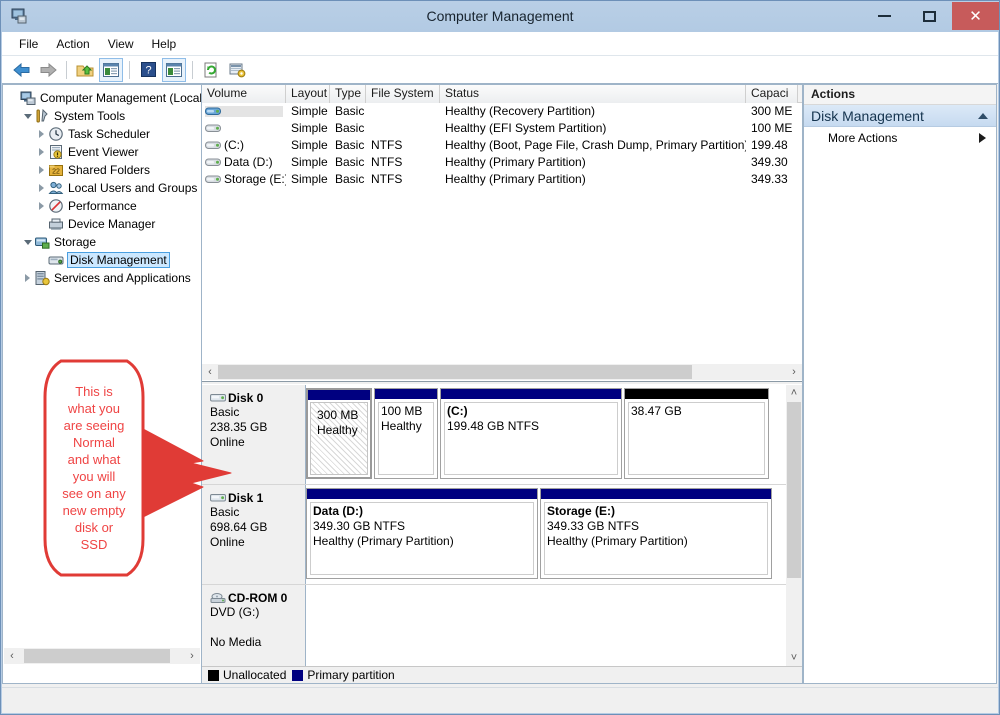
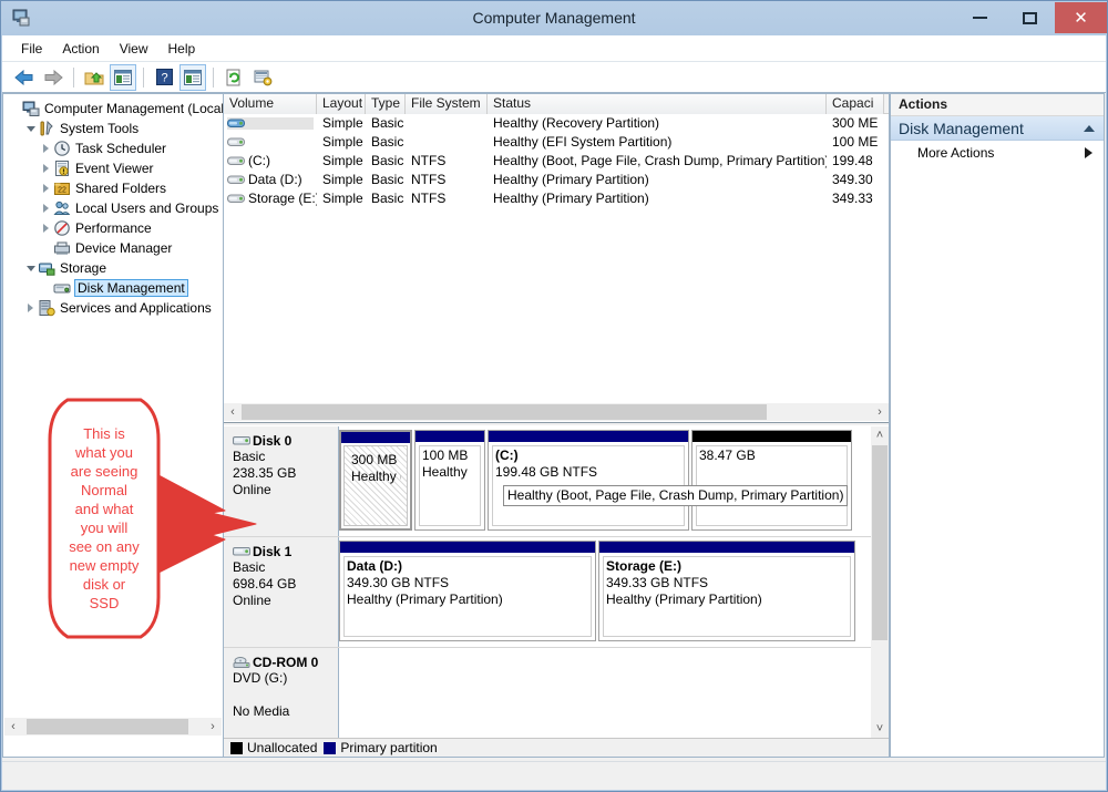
  Computer Management
  ✕
  File
  Action
  View
  Help
  ?
  Computer Management (Loca
  System Tools
  Task Scheduler
  Event Viewer
  Shared Folders
  Local Users and Groups
  Performance
  Device Manager
  Storage
  Disk Management
  Services and Applications
  ‹
  ›
  Volume
  Layout
  Type
  File System
  Status
  Capaci
  Simple
  Basic
  Healthy (Recovery Partition)
  300 ME
  Simple
  Basic
  Healthy (EFI System Partition)
  100 ME
  (C:)
  Simple
  Basic
  NTFS
  Healthy (Boot, Page File, Crash Dump, Primary Partition
  199.48
  Data (D:)
  Simple
  Basic
  NTFS
  Healthy (Primary Partition)
  349.30
  Storage (E:
  Simple
  Basic
  NTFS
  Healthy (Primary Partition)
  349.33
  ‹
  ›
  Disk 0
  Basic
  238.35 GB
  Online
  300 MB
  Healthy
  100 MB
  Healthy
  (C:)
  199.48 GB NTFS
  38.47 GB
  Disk 1
  Basic
  698.64 GB
  Online
  Data (D:)
  349.30 GB NTFS
  Healthy (Primary Partition)
  Storage (E:)
  349.33 GB NTFS
  Healthy (Primary Partition)
  CD-ROM 0
  DVD (G:)
  No Media
+ Healthy (Boot, Page File, Crash Dump, Primary Partition)
  ˄
  ˅
  Unallocated
  Primary partition
  Actions
  Disk Management
  More Actions
  This is
  what you
  are seeing
  Normal
  and what
  you will
  see on any
  new empty
  disk or
  SSD
